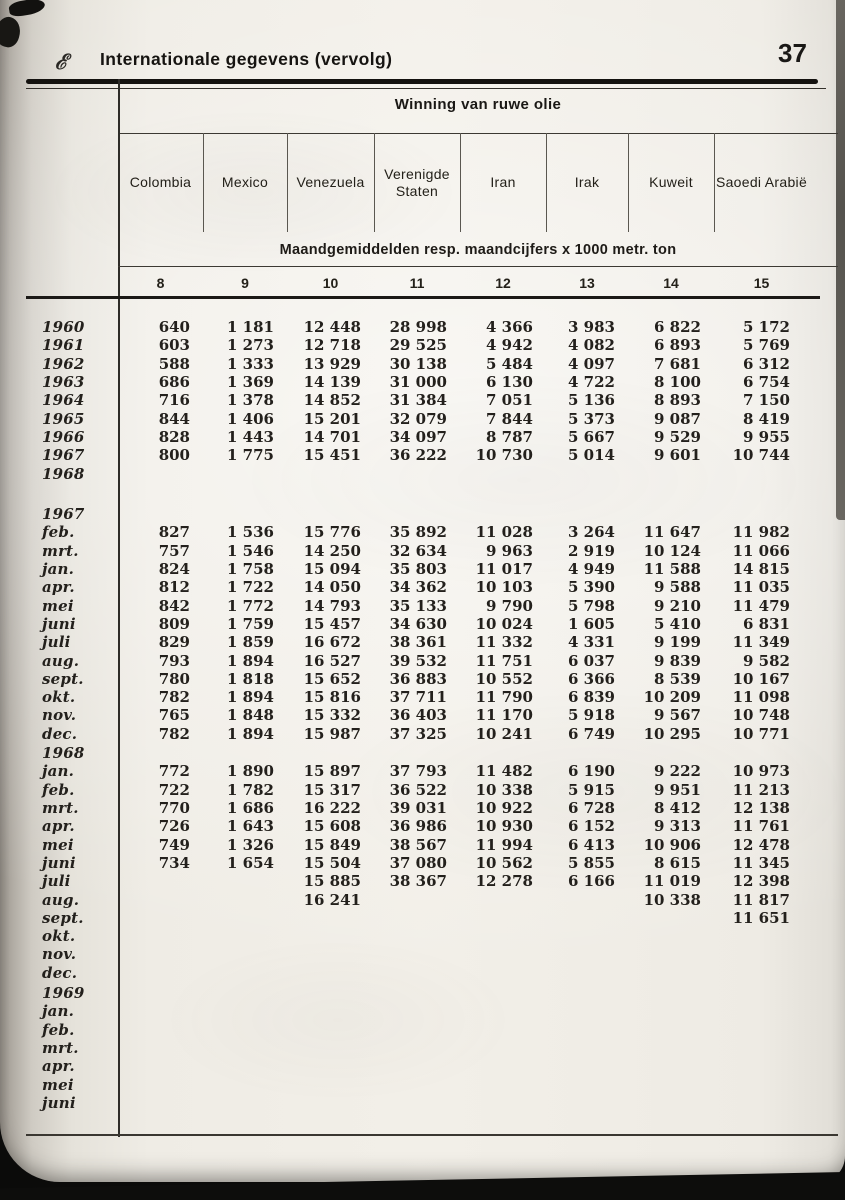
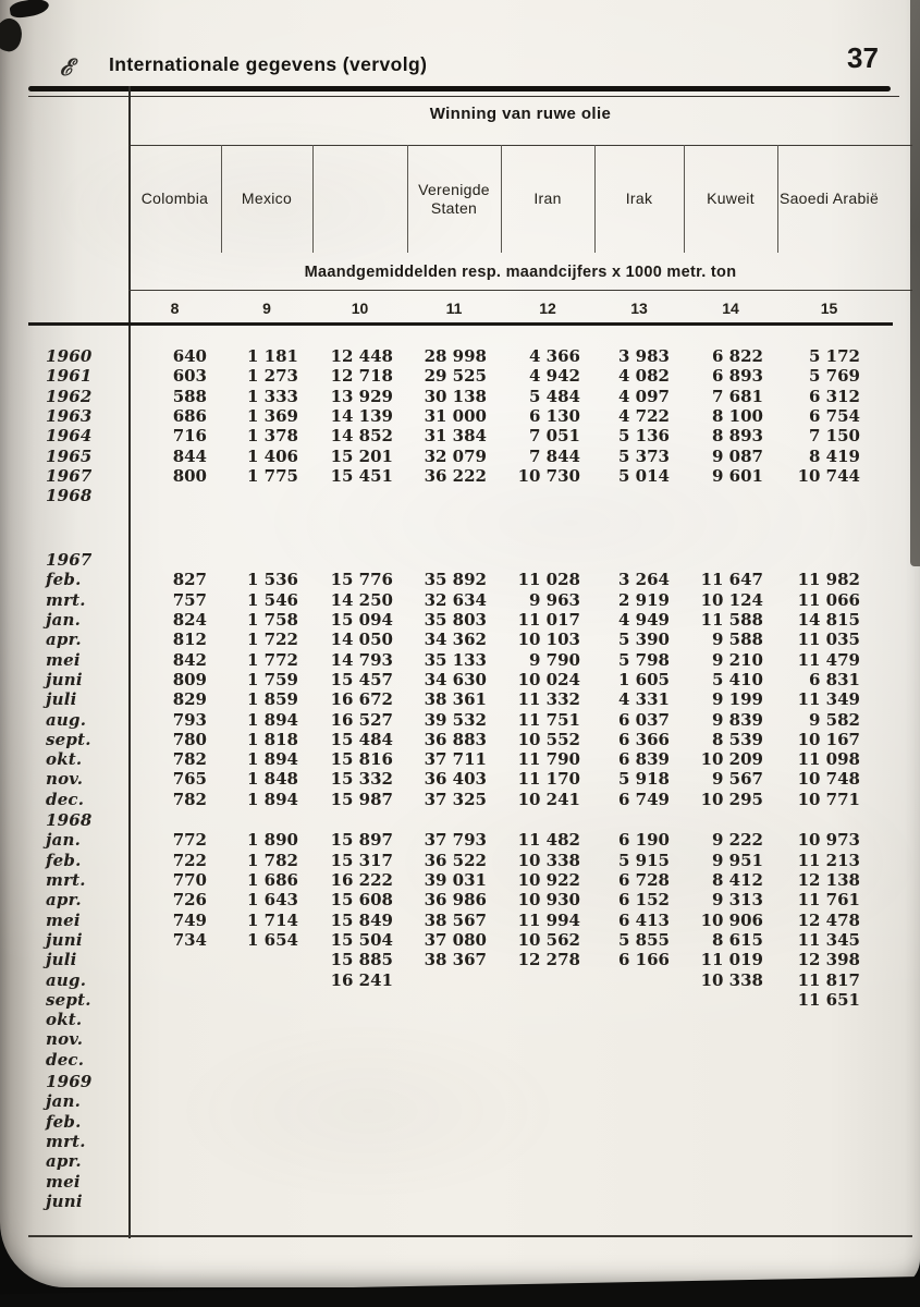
  ℰ
  Internationale gegevens (vervolg)
  37
  Winning van ruwe olie
  Colombia
  Mexico
- Venezuela
  Verenigde Staten
  Iran
  Irak
  Kuweit
  Saoedi Arabië
  Maandgemiddelden resp. maandcijfers x 1000 metr. ton
  8
  9
  10
  11
  12
  13
  14
  15
  1960
  640
  1 181
  12 448
  28 998
  4 366
  3 983
  6 822
  5 172
  1961
  603
  1 273
  12 718
  29 525
  4 942
  4 082
  6 893
  5 769
  1962
  588
  1 333
  13 929
  30 138
  5 484
  4 097
  7 681
  6 312
  1963
  686
  1 369
  14 139
  31 000
  6 130
  4 722
  8 100
  6 754
  1964
  716
  1 378
  14 852
  31 384
  7 051
  5 136
  8 893
  7 150
  1965
  844
  1 406
  15 201
  32 079
  7 844
  5 373
  9 087
  8 419
- 1966
- 828
- 1 443
- 14 701
- 34 097
- 8 787
- 5 667
- 9 529
- 9 955
  1967
  800
  1 775
  15 451
  36 222
  10 730
  5 014
  9 601
  10 744
  1968
  1967
  feb.
  827
  1 536
  15 776
  35 892
  11 028
  3 264
  11 647
  11 982
  mrt.
  757
  1 546
  14 250
  32 634
  9 963
  2 919
  10 124
  11 066
  jan.
  824
  1 758
  15 094
  35 803
  11 017
  4 949
  11 588
  14 815
  apr.
  812
  1 722
  14 050
  34 362
  10 103
  5 390
  9 588
  11 035
  mei
  842
  1 772
  14 793
  35 133
  9 790
  5 798
  9 210
  11 479
  juni
  809
  1 759
  15 457
  34 630
  10 024
  1 605
  5 410
  6 831
  juli
  829
  1 859
  16 672
  38 361
  11 332
  4 331
  9 199
  11 349
  aug.
  793
  1 894
  16 527
  39 532
  11 751
  6 037
  9 839
  9 582
  sept.
  780
  1 818
- 15 652
+ 15 484
  36 883
  10 552
  6 366
  8 539
  10 167
  okt.
  782
  1 894
  15 816
  37 711
  11 790
  6 839
  10 209
  11 098
  nov.
  765
  1 848
  15 332
  36 403
  11 170
  5 918
  9 567
  10 748
  dec.
  782
  1 894
  15 987
  37 325
  10 241
  6 749
  10 295
  10 771
  1968
  jan.
  772
  1 890
  15 897
  37 793
  11 482
  6 190
  9 222
  10 973
  feb.
  722
  1 782
  15 317
  36 522
  10 338
  5 915
  9 951
  11 213
  mrt.
  770
  1 686
  16 222
  39 031
  10 922
  6 728
  8 412
  12 138
  apr.
  726
  1 643
  15 608
  36 986
  10 930
  6 152
  9 313
  11 761
  mei
  749
- 1 326
+ 1 714
  15 849
  38 567
  11 994
  6 413
  10 906
  12 478
  juni
  734
  1 654
  15 504
  37 080
  10 562
  5 855
  8 615
  11 345
  juli
  15 885
  38 367
  12 278
  6 166
  11 019
  12 398
  aug.
  16 241
  10 338
  11 817
  sept.
  11 651
  okt.
  nov.
  dec.
  1969
  jan.
  feb.
  mrt.
  apr.
  mei
  juni
